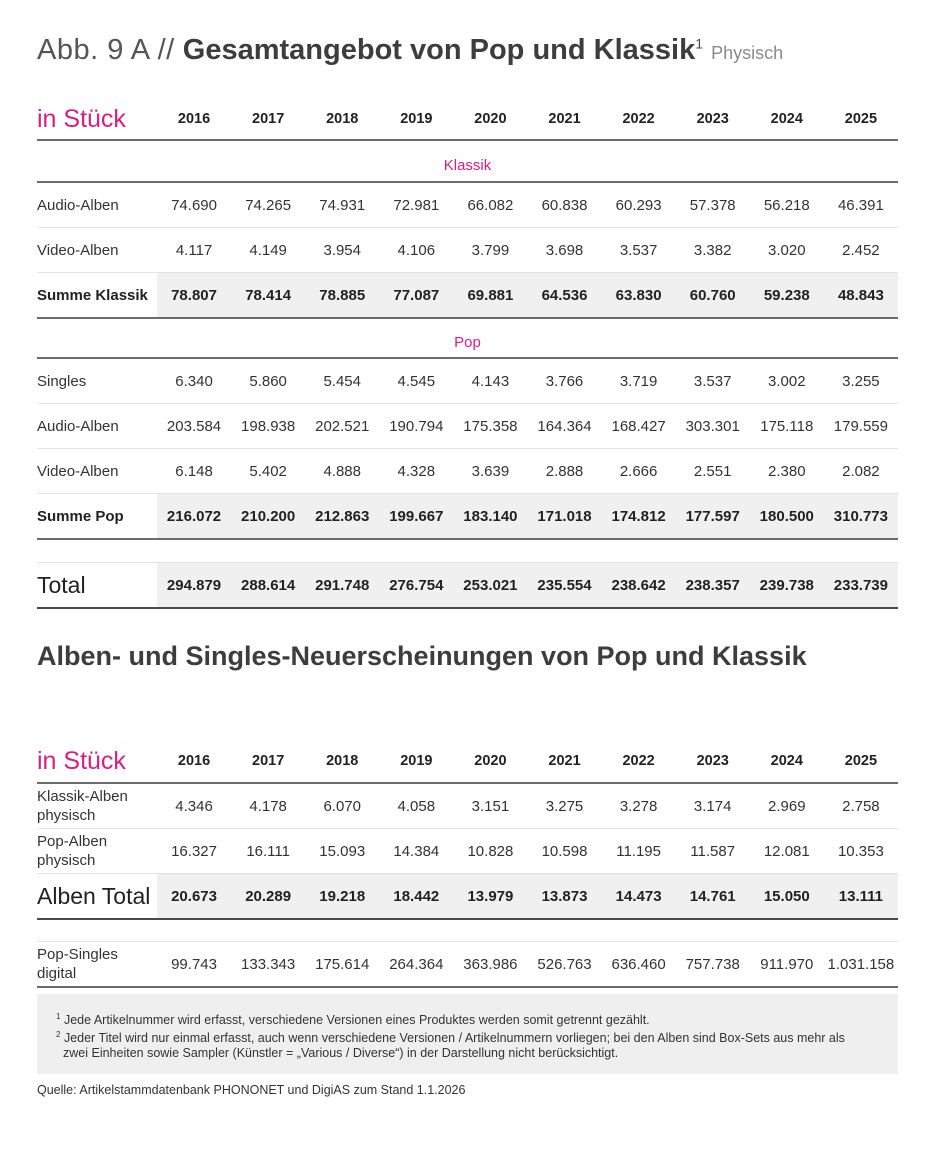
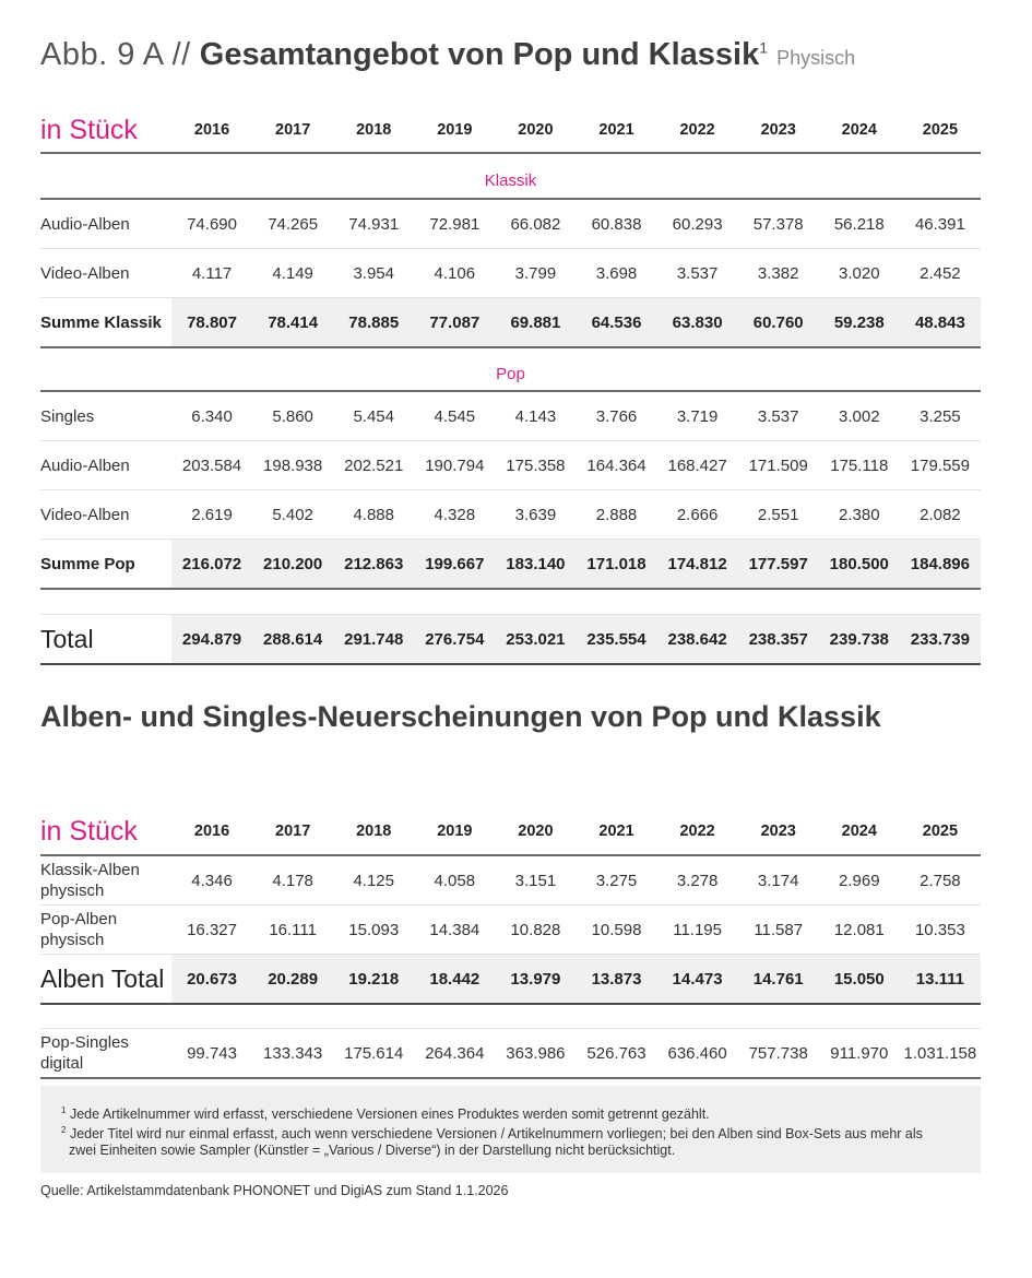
  Abb. 9 A // Gesamtangebot von Pop und Klassik1 Physisch
  in Stück
  2016
  2017
  2018
  2019
  2020
  2021
  2022
  2023
  2024
  2025
  Klassik
  Audio-Alben
  74.690
  74.265
  74.931
  72.981
  66.082
  60.838
  60.293
  57.378
  56.218
  46.391
  Video-Alben
  4.117
  4.149
  3.954
  4.106
  3.799
  3.698
  3.537
  3.382
  3.020
  2.452
  Summe Klassik
  78.807
  78.414
  78.885
  77.087
  69.881
  64.536
  63.830
  60.760
  59.238
  48.843
  Pop
  Singles
  6.340
  5.860
  5.454
  4.545
  4.143
  3.766
  3.719
  3.537
  3.002
  3.255
  Audio-Alben
  203.584
  198.938
  202.521
  190.794
  175.358
  164.364
  168.427
- 303.301
+ 171.509
  175.118
  179.559
  Video-Alben
- 6.148
+ 2.619
  5.402
  4.888
  4.328
  3.639
  2.888
  2.666
  2.551
  2.380
  2.082
  Summe Pop
  216.072
  210.200
  212.863
  199.667
  183.140
  171.018
  174.812
  177.597
  180.500
- 310.773
+ 184.896
  Total
  294.879
  288.614
  291.748
  276.754
  253.021
  235.554
  238.642
  238.357
  239.738
  233.739
  Alben- und Singles-Neuerscheinungen von Pop und Klassik
  in Stück
  2016
  2017
  2018
  2019
  2020
  2021
  2022
  2023
  2024
  2025
  Klassik-Alben
  physisch
  4.346
  4.178
- 6.070
+ 4.125
  4.058
  3.151
  3.275
  3.278
  3.174
  2.969
  2.758
  Pop-Alben
  physisch
  16.327
  16.111
  15.093
  14.384
  10.828
  10.598
  11.195
  11.587
  12.081
  10.353
  Alben Total
  20.673
  20.289
  19.218
  18.442
  13.979
  13.873
  14.473
  14.761
  15.050
  13.111
  Pop-Singles
  digital
  99.743
  133.343
  175.614
  264.364
  363.986
  526.763
  636.460
  757.738
  911.970
  1.031.158
  1 Jede Artikelnummer wird erfasst, verschiedene Versionen eines Produktes werden somit getrennt gezählt.
  2 Jeder Titel wird nur einmal erfasst, auch wenn verschiedene Versionen / Artikelnummern vorliegen; bei den Alben sind Box-Sets aus mehr als
  zwei Einheiten sowie Sampler (Künstler = „Various / Diverse“) in der Darstellung nicht berücksichtigt.
  Quelle: Artikelstammdatenbank PHONONET und DigiAS zum Stand 1.1.2026
